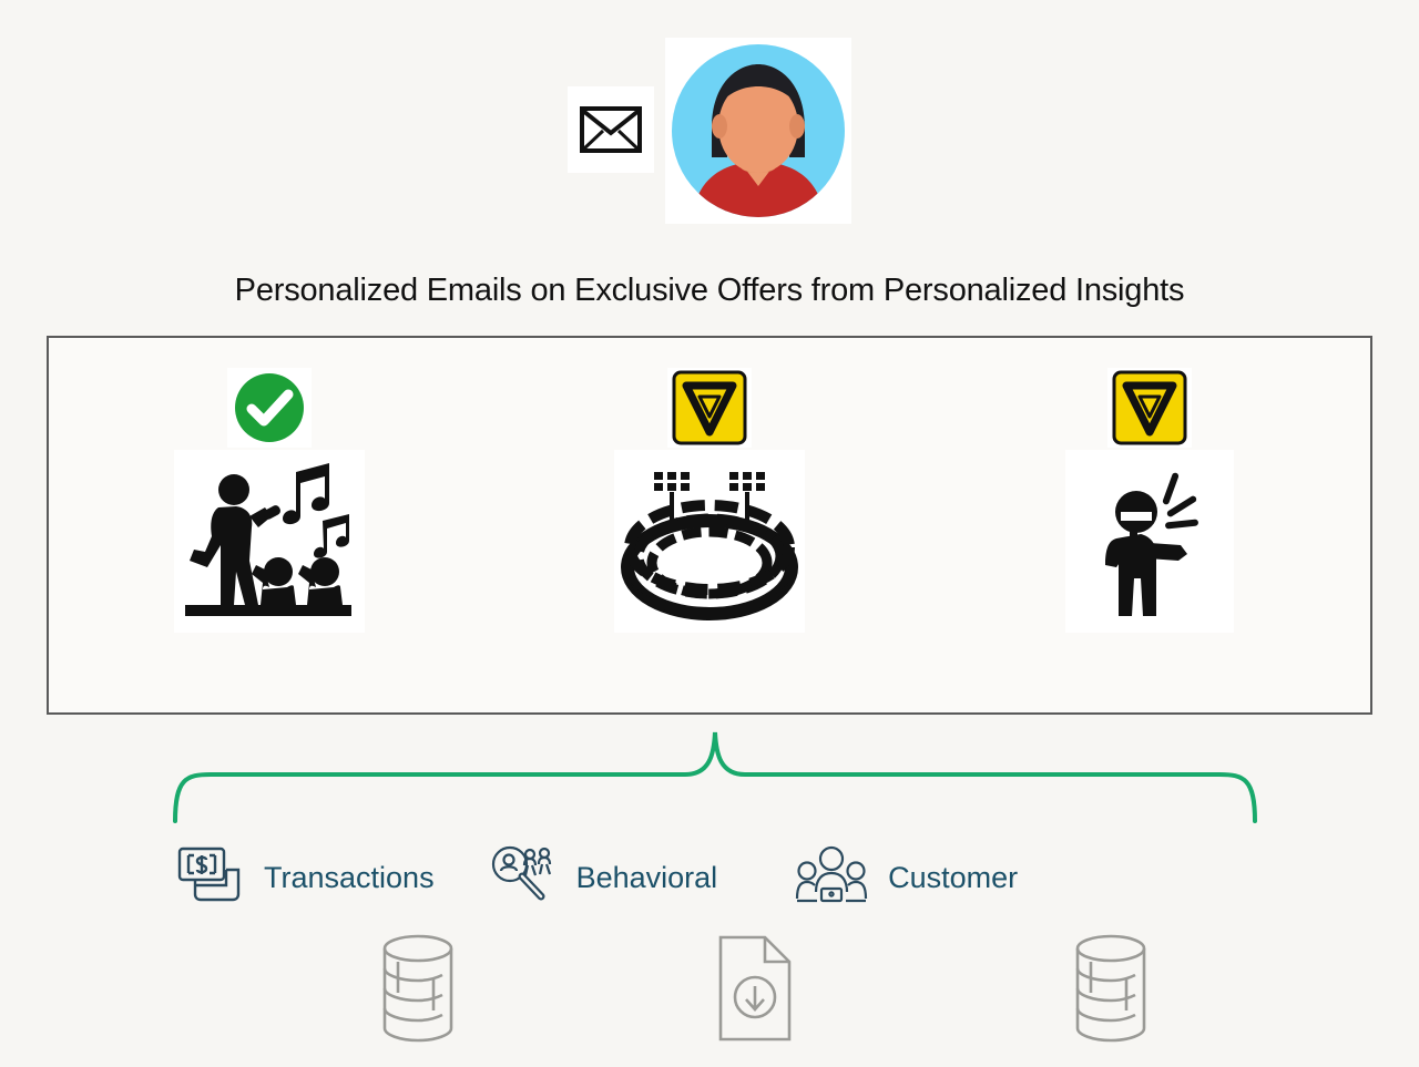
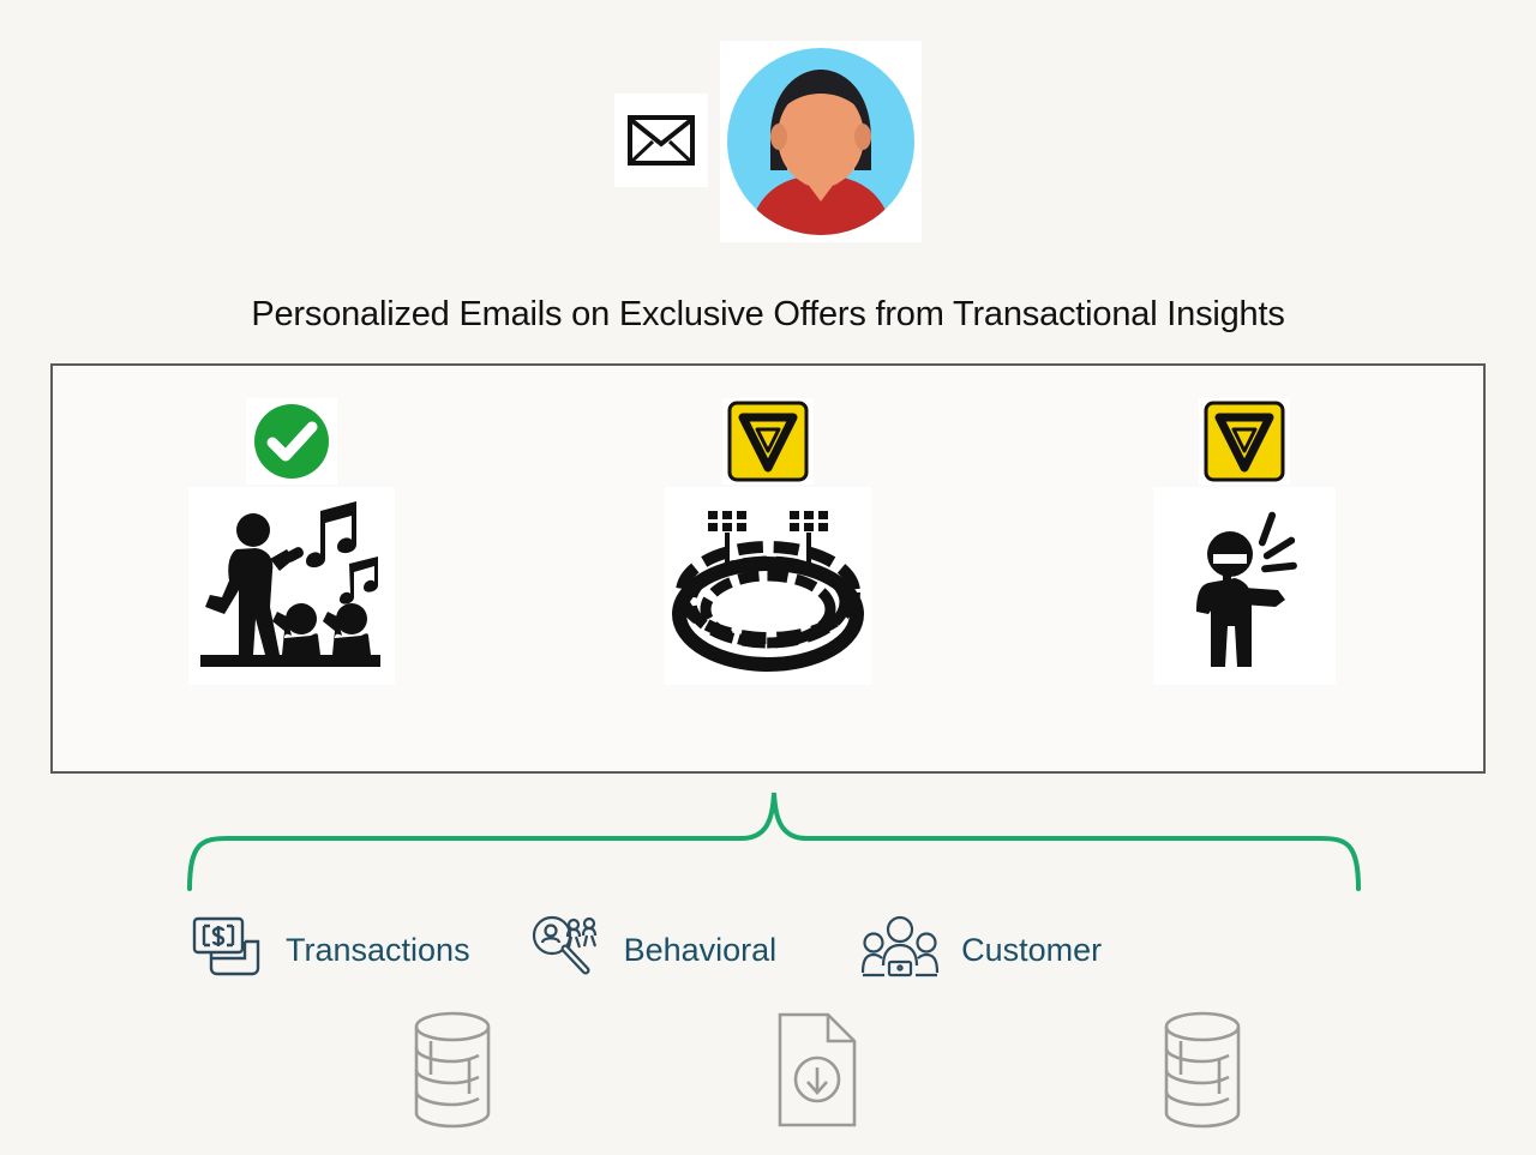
- Personalized Emails on Exclusive Offers from Personalized Insights
+ Personalized Emails on Exclusive Offers from Transactional Insights
  Transactions
  Behavioral
  Customer
